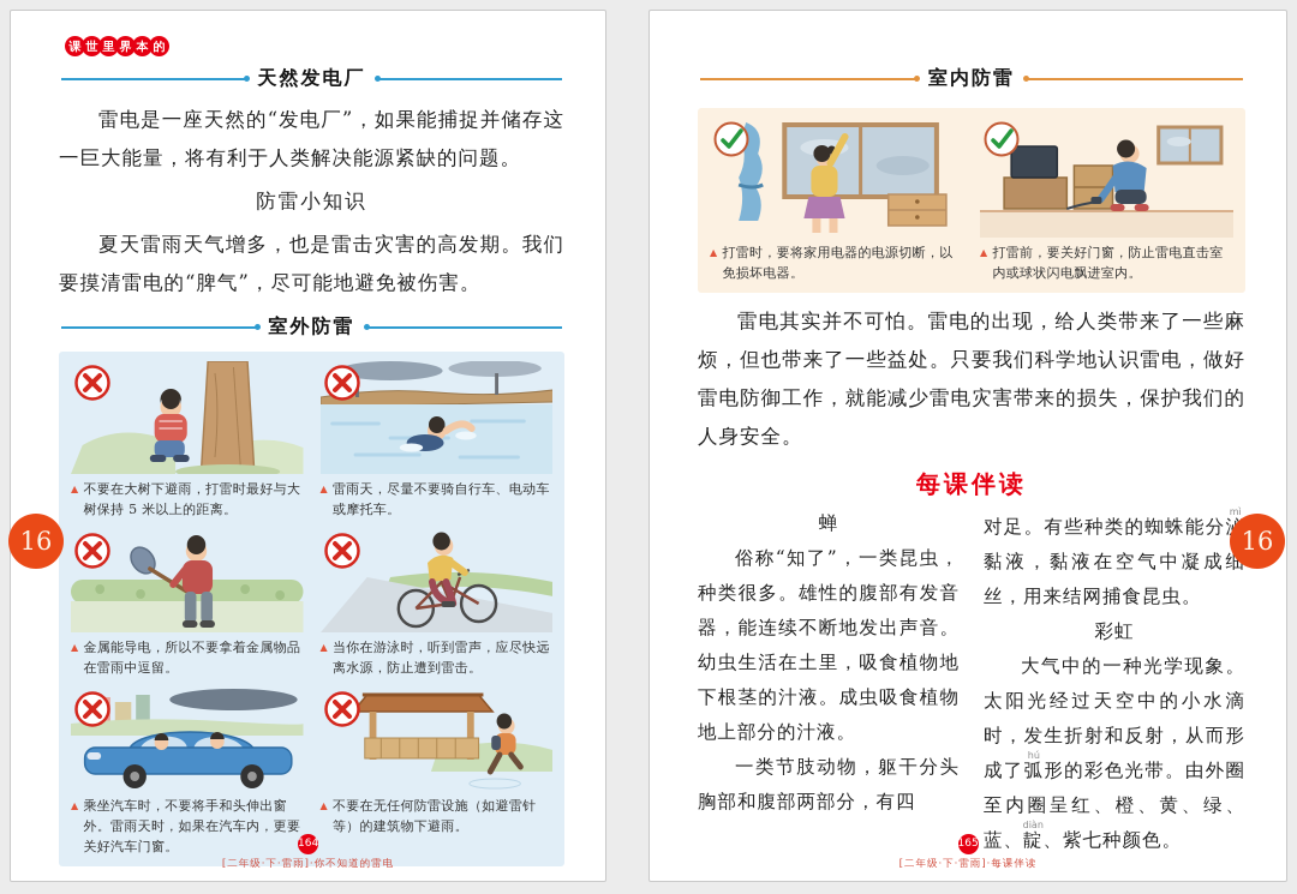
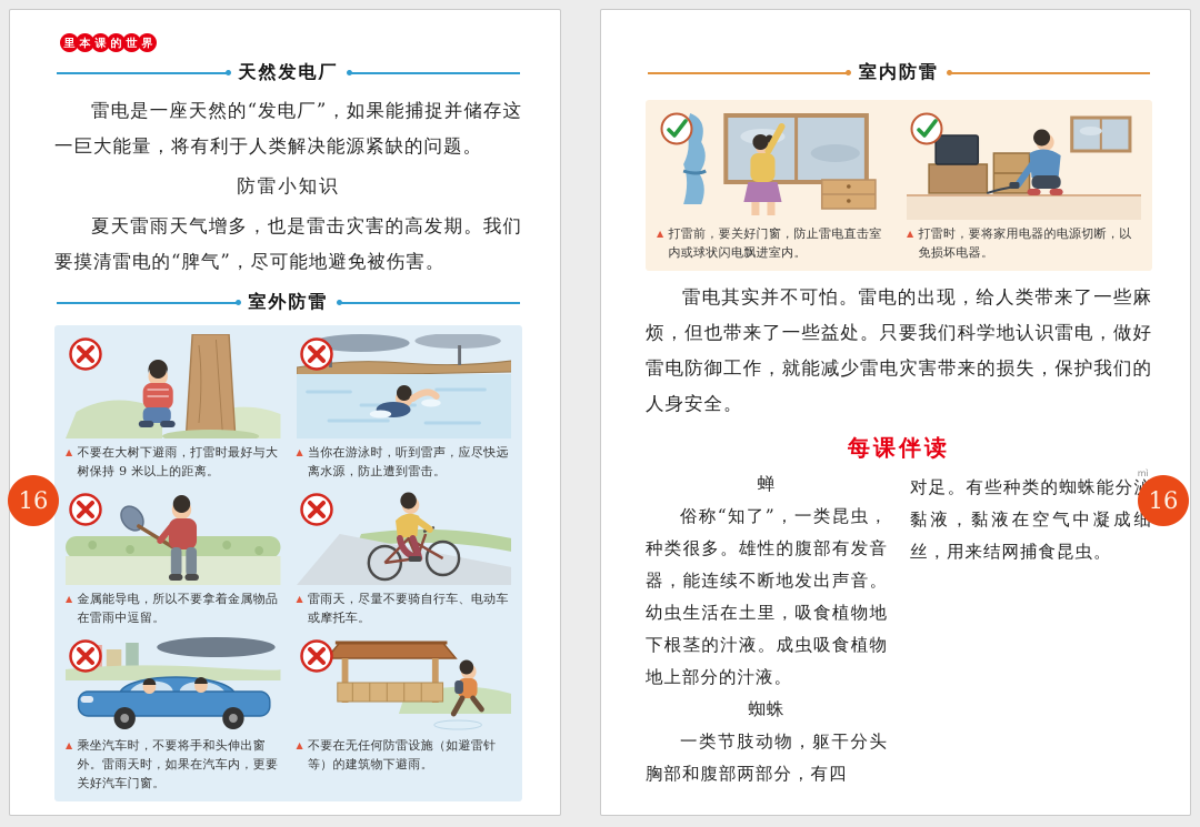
- 课
+ 里
- 世
+ 本
- 里
+ 课
- 界
+ 的
- 本
+ 世
- 的
+ 界
  天然发电厂
  雷电是一座天然的“发电厂”，如果能捕捉并储存这一巨大能量，将有利于人类解决能源紧缺的问题。
  防雷小知识
  夏天雷雨天气增多，也是雷击灾害的高发期。我们要摸清雷电的“脾气”，尽可能地避免被伤害。
  室外防雷
  ▲
- 不要在大树下避雨，打雷时最好与大树保持 5 米以上的距离。
+ 不要在大树下避雨，打雷时最好与大树保持 9 米以上的距离。
  ▲
- 雷雨天，尽量不要骑自行车、电动车或摩托车。
+ 当你在游泳时，听到雷声，应尽快远离水源，防止遭到雷击。
  ▲
  金属能导电，所以不要拿着金属物品在雷雨中逗留。
  ▲
- 当你在游泳时，听到雷声，应尽快远离水源，防止遭到雷击。
+ 雷雨天，尽量不要骑自行车、电动车或摩托车。
  ▲
  乘坐汽车时，不要将手和头伸出窗外。雷雨天时，如果在汽车内，更要关好汽车门窗。
  ▲
  不要在无任何防雷设施（如避雷针等）的建筑物下避雨。
- 164
- [二年级·下·雷雨]·你不知道的雷电
  室内防雷
  ▲
- 打雷时，要将家用电器的电源切断，以免损坏电器。
+ 打雷前，要关好门窗，防止雷电直击室内或球状闪电飘进室内。
  ▲
- 打雷前，要关好门窗，防止雷电直击室内或球状闪电飘进室内。
+ 打雷时，要将家用电器的电源切断，以免损坏电器。
  雷电其实并不可怕。雷电的出现，给人类带来了一些麻烦，但也带来了一些益处。只要我们科学地认识雷电，做好雷电防御工作，就能减少雷电灾害带来的损失，保护我们的人身安全。
  每课伴读
  蝉
  俗称“知了”，一类昆虫，种类很多。雄性的腹部有发音器，能连续不断地发出声音。幼虫生活在土里，吸食植物地下根茎的汁液。成虫吸食植物地上部分的汁液。
+ 蜘蛛
  一类节肢动物，躯干分头胸部和腹部两部分，有四
  对足。有些种类的蜘蛛能分mì黏液，黏液在空气中凝成细丝，用来结网捕食昆虫。
- 彩虹
- 大气中的一种光学现象。太阳光经过天空中的小水滴时，发生折射和反射，从而形成了弧hú形的彩色光带。由外圈至内圈呈红、橙、黄、绿、蓝、靛diàn、紫七种颜色。
- 165
- [二年级·下·雷雨]·每课伴读
  16
  16
